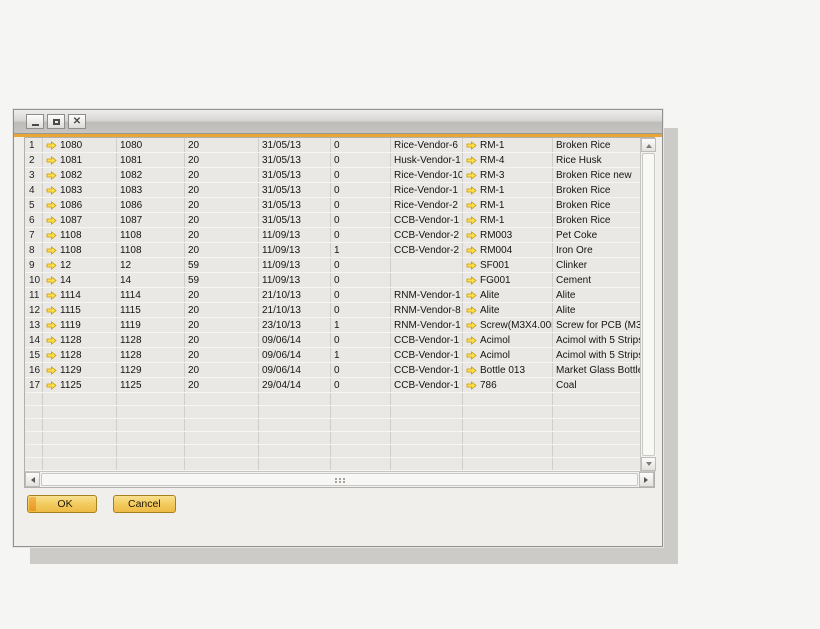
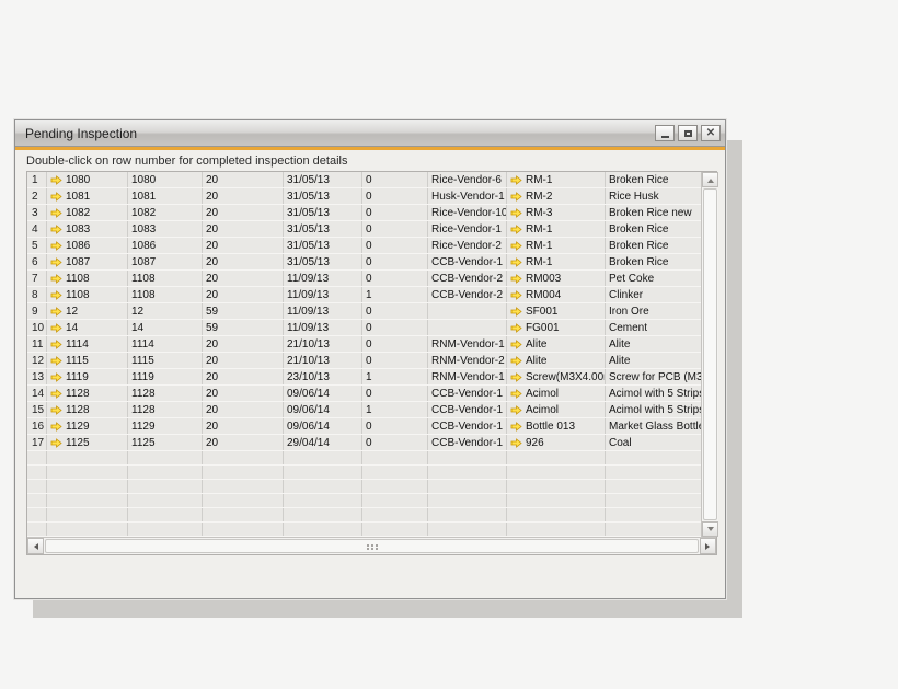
+ Pending Inspection
  ✕
+ Double-click on row number for completed inspection details
  1
  1080
  1080
  20
  31/05/13
  0
  Rice-Vendor-6
  RM-1
  Broken Rice
  2
  1081
  1081
  20
  31/05/13
  0
  Husk-Vendor-1
- RM-4
+ RM-2
  Rice Husk
  3
  1082
  1082
  20
  31/05/13
  0
  Rice-Vendor-10
  RM-3
  Broken Rice new
  4
  1083
  1083
  20
  31/05/13
  0
  Rice-Vendor-1
  RM-1
  Broken Rice
  5
  1086
  1086
  20
  31/05/13
  0
  Rice-Vendor-2
  RM-1
  Broken Rice
  6
  1087
  1087
  20
  31/05/13
  0
  CCB-Vendor-1
  RM-1
  Broken Rice
  7
  1108
  1108
  20
  11/09/13
  0
  CCB-Vendor-2
  RM003
  Pet Coke
  8
  1108
  1108
  20
  11/09/13
  1
  CCB-Vendor-2
  RM004
- Iron Ore
+ Clinker
  9
  12
  12
  59
  11/09/13
  0
  SF001
- Clinker
+ Iron Ore
  10
  14
  14
  59
  11/09/13
  0
  FG001
  Cement
  11
  1114
  1114
  20
  21/10/13
  0
  RNM-Vendor-1
  Alite
  Alite
  12
  1115
  1115
  20
  21/10/13
  0
- RNM-Vendor-8
+ RNM-Vendor-2
  Alite
  Alite
  13
  1119
  1119
  20
  23/10/13
  1
  RNM-Vendor-1
  Screw(M3X4.00
  14
  1128
  1128
  20
  09/06/14
  0
  CCB-Vendor-1
  Acimol
  Acimol with 5 Strip
  15
  1128
  1128
  20
  09/06/14
  1
  CCB-Vendor-1
  Acimol
  Acimol with 5 Strip
  16
  1129
  1129
  20
  09/06/14
  0
  CCB-Vendor-1
  Bottle 013
  Market Glass Bottl
  17
  1125
  1125
  20
  29/04/14
  0
  CCB-Vendor-1
- 786
+ 926
  Coal
- OK
- Cancel
